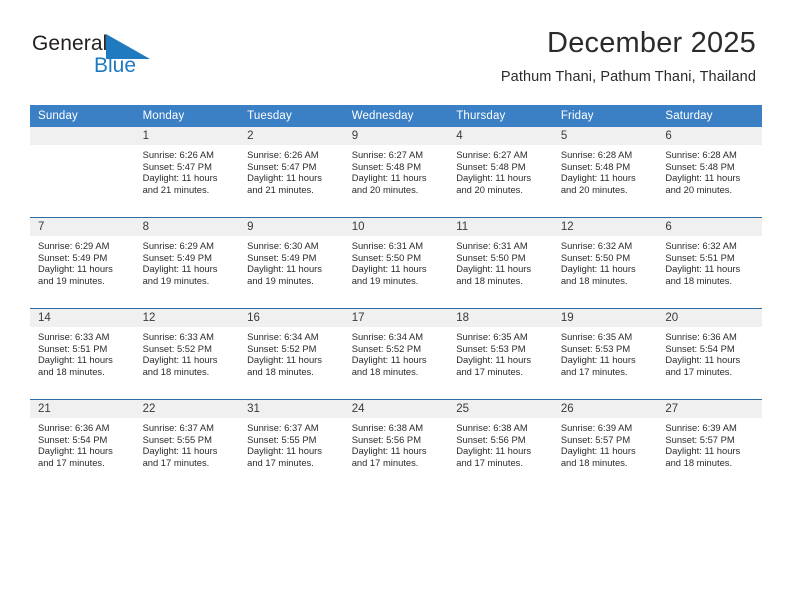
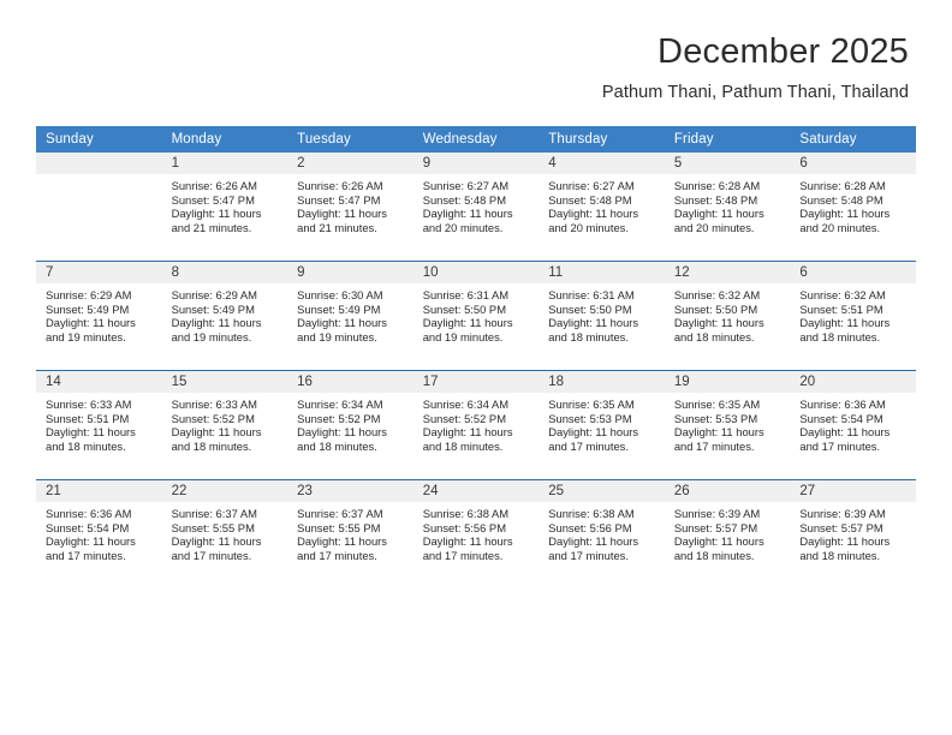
- General
- Blue
  December 2025
  Pathum Thani, Pathum Thani, Thailand
  Sunday	Monday	Tuesday	Wednesday	Thursday	Friday	Saturday
  	1Sunrise: 6:26 AMSunset: 5:47 PMDaylight: 11 hoursand 21 minutes.	2Sunrise: 6:26 AMSunset: 5:47 PMDaylight: 11 hoursand 21 minutes.	9Sunrise: 6:27 AMSunset: 5:48 PMDaylight: 11 hoursand 20 minutes.	4Sunrise: 6:27 AMSunset: 5:48 PMDaylight: 11 hoursand 20 minutes.	5Sunrise: 6:28 AMSunset: 5:48 PMDaylight: 11 hoursand 20 minutes.	6Sunrise: 6:28 AMSunset: 5:48 PMDaylight: 11 hoursand 20 minutes.
  7Sunrise: 6:29 AMSunset: 5:49 PMDaylight: 11 hoursand 19 minutes.	8Sunrise: 6:29 AMSunset: 5:49 PMDaylight: 11 hoursand 19 minutes.	9Sunrise: 6:30 AMSunset: 5:49 PMDaylight: 11 hoursand 19 minutes.	10Sunrise: 6:31 AMSunset: 5:50 PMDaylight: 11 hoursand 19 minutes.	11Sunrise: 6:31 AMSunset: 5:50 PMDaylight: 11 hoursand 18 minutes.	12Sunrise: 6:32 AMSunset: 5:50 PMDaylight: 11 hoursand 18 minutes.	6Sunrise: 6:32 AMSunset: 5:51 PMDaylight: 11 hoursand 18 minutes.
- 14Sunrise: 6:33 AMSunset: 5:51 PMDaylight: 11 hoursand 18 minutes.	12Sunrise: 6:33 AMSunset: 5:52 PMDaylight: 11 hoursand 18 minutes.	16Sunrise: 6:34 AMSunset: 5:52 PMDaylight: 11 hoursand 18 minutes.	17Sunrise: 6:34 AMSunset: 5:52 PMDaylight: 11 hoursand 18 minutes.	18Sunrise: 6:35 AMSunset: 5:53 PMDaylight: 11 hoursand 17 minutes.	19Sunrise: 6:35 AMSunset: 5:53 PMDaylight: 11 hoursand 17 minutes.	20Sunrise: 6:36 AMSunset: 5:54 PMDaylight: 11 hoursand 17 minutes.
+ 14Sunrise: 6:33 AMSunset: 5:51 PMDaylight: 11 hoursand 18 minutes.	15Sunrise: 6:33 AMSunset: 5:52 PMDaylight: 11 hoursand 18 minutes.	16Sunrise: 6:34 AMSunset: 5:52 PMDaylight: 11 hoursand 18 minutes.	17Sunrise: 6:34 AMSunset: 5:52 PMDaylight: 11 hoursand 18 minutes.	18Sunrise: 6:35 AMSunset: 5:53 PMDaylight: 11 hoursand 17 minutes.	19Sunrise: 6:35 AMSunset: 5:53 PMDaylight: 11 hoursand 17 minutes.	20Sunrise: 6:36 AMSunset: 5:54 PMDaylight: 11 hoursand 17 minutes.
- 21Sunrise: 6:36 AMSunset: 5:54 PMDaylight: 11 hoursand 17 minutes.	22Sunrise: 6:37 AMSunset: 5:55 PMDaylight: 11 hoursand 17 minutes.	31Sunrise: 6:37 AMSunset: 5:55 PMDaylight: 11 hoursand 17 minutes.	24Sunrise: 6:38 AMSunset: 5:56 PMDaylight: 11 hoursand 17 minutes.	25Sunrise: 6:38 AMSunset: 5:56 PMDaylight: 11 hoursand 17 minutes.	26Sunrise: 6:39 AMSunset: 5:57 PMDaylight: 11 hoursand 18 minutes.	27Sunrise: 6:39 AMSunset: 5:57 PMDaylight: 11 hoursand 18 minutes.
+ 21Sunrise: 6:36 AMSunset: 5:54 PMDaylight: 11 hoursand 17 minutes.	22Sunrise: 6:37 AMSunset: 5:55 PMDaylight: 11 hoursand 17 minutes.	23Sunrise: 6:37 AMSunset: 5:55 PMDaylight: 11 hoursand 17 minutes.	24Sunrise: 6:38 AMSunset: 5:56 PMDaylight: 11 hoursand 17 minutes.	25Sunrise: 6:38 AMSunset: 5:56 PMDaylight: 11 hoursand 17 minutes.	26Sunrise: 6:39 AMSunset: 5:57 PMDaylight: 11 hoursand 18 minutes.	27Sunrise: 6:39 AMSunset: 5:57 PMDaylight: 11 hoursand 18 minutes.
